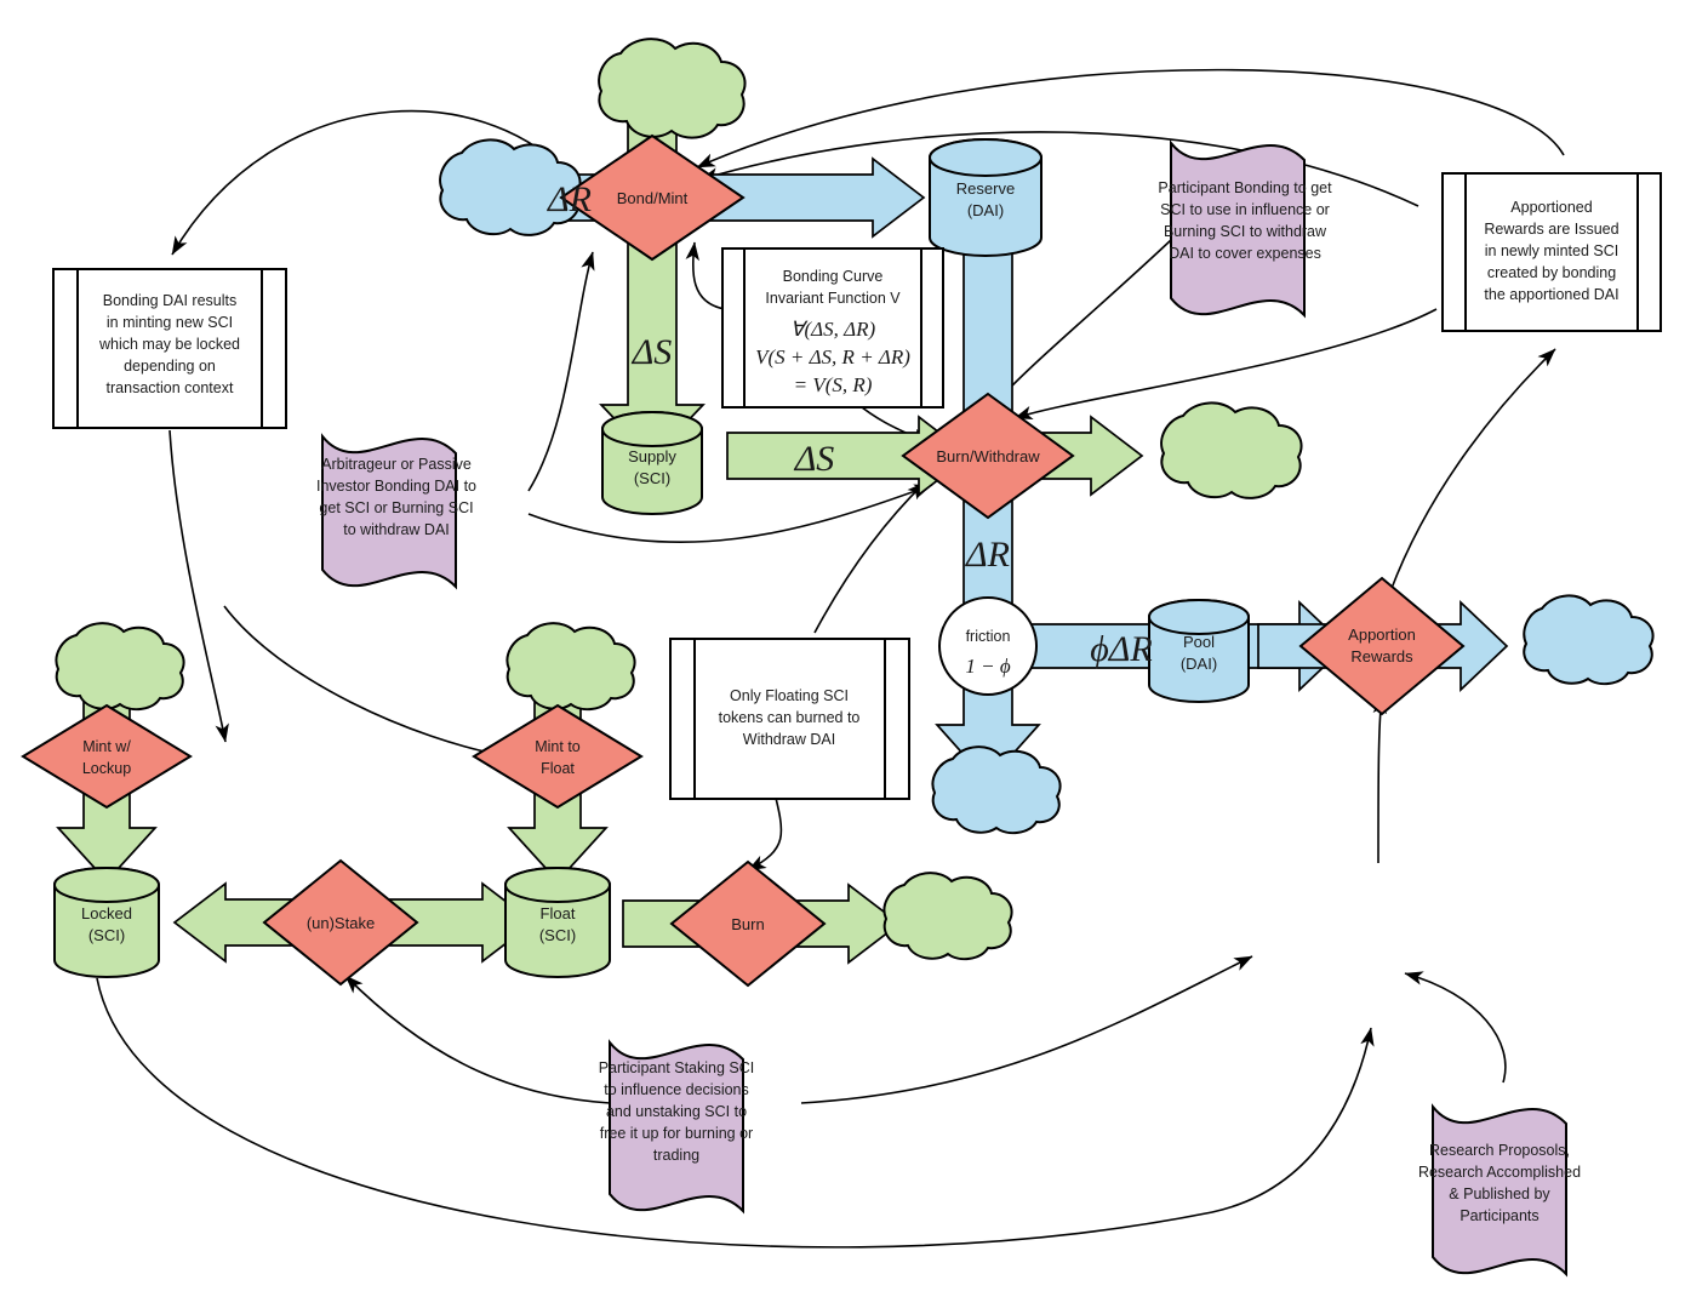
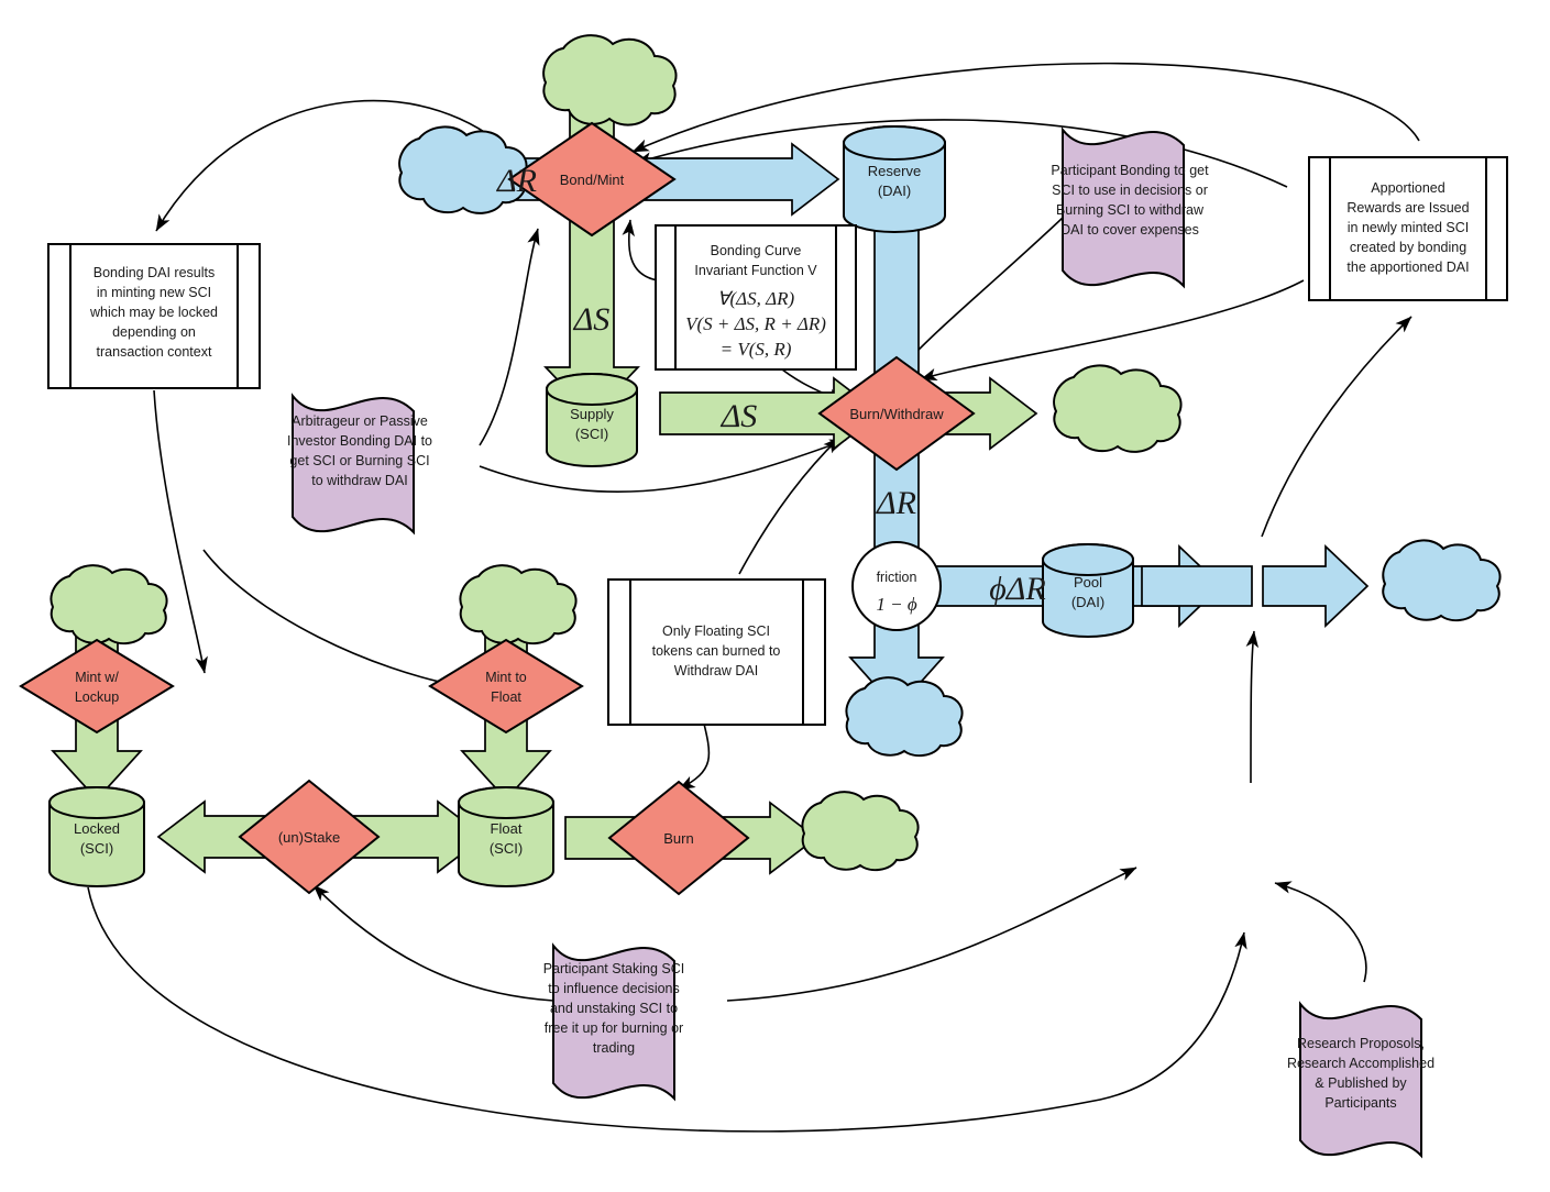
  Reserve
  (DAI)
  Supply
  (SCI)
  Pool
  (DAI)
  Locked
  (SCI)
  Float
  (SCI)
  friction
  1 − ϕ
  Participant Bonding to get
- SCI to use in influence or
+ SCI to use in decisions or
  Burning SCI to withdraw
  DAI to cover expenses
  Arbitrageur or Passive
  Investor Bonding DAI to
  get SCI or Burning SCI
  to withdraw DAI
  Participant Staking SCI
  to influence decisions
  and unstaking SCI to
  free it up for burning or
  trading
  Research Proposols,
  Research Accomplished
  & Published by
  Participants
  Bonding DAI results
  in minting new SCI
  which may be locked
  depending on
  transaction context
  Bonding Curve
  Invariant Function V
  ∀(ΔS, ΔR)
  V(S + ΔS, R + ΔR)
  = V(S, R)
  Only Floating SCI
  tokens can burned to
  Withdraw DAI
  Apportioned
  Rewards are Issued
  in newly minted SCI
  created by bonding
  the apportioned DAI
  Bond/Mint
  Burn/Withdraw
- Apportion
- Rewards
  Mint w/
  Lockup
  Mint to
  Float
  (un)Stake
  Burn
  ΔR
  ΔS
  ΔS
  ΔR
  ϕΔR
